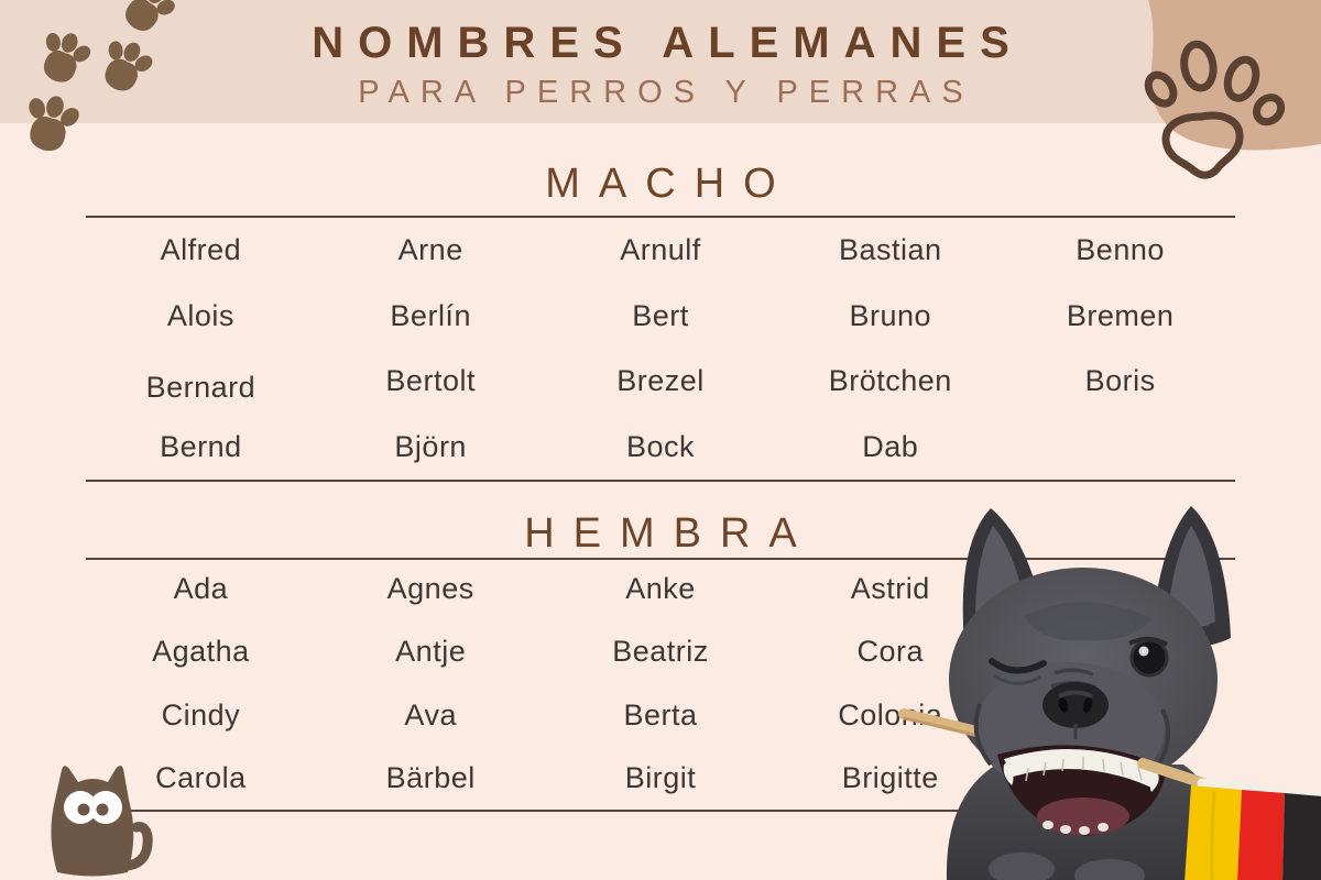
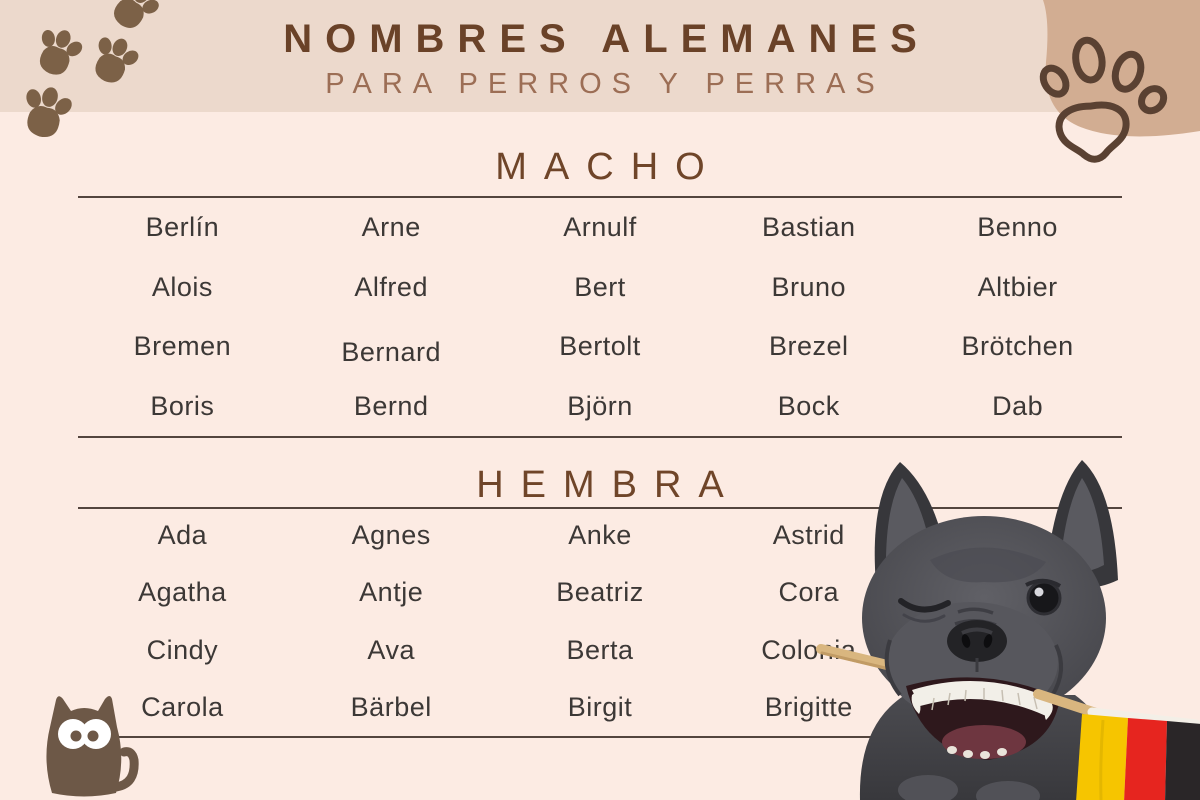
  NOMBRES ALEMANES
  PARA PERROS Y PERRAS
  MACHO
- Alfred
+ Berlín
  Arne
  Arnulf
  Bastian
  Benno
  Alois
- Berlín
+ Alfred
  Bert
  Bruno
+ Altbier
  Bremen
  Bernard
  Bertolt
  Brezel
  Brötchen
  Boris
  Bernd
  Björn
  Bock
  Dab
  HEMBRA
  Ada
  Agnes
  Anke
  Astrid
  Agatha
  Antje
  Beatriz
  Cora
  Cindy
  Ava
  Berta
  Coloa
  Carola
  Bärbel
  Birgit
  Brigitte
